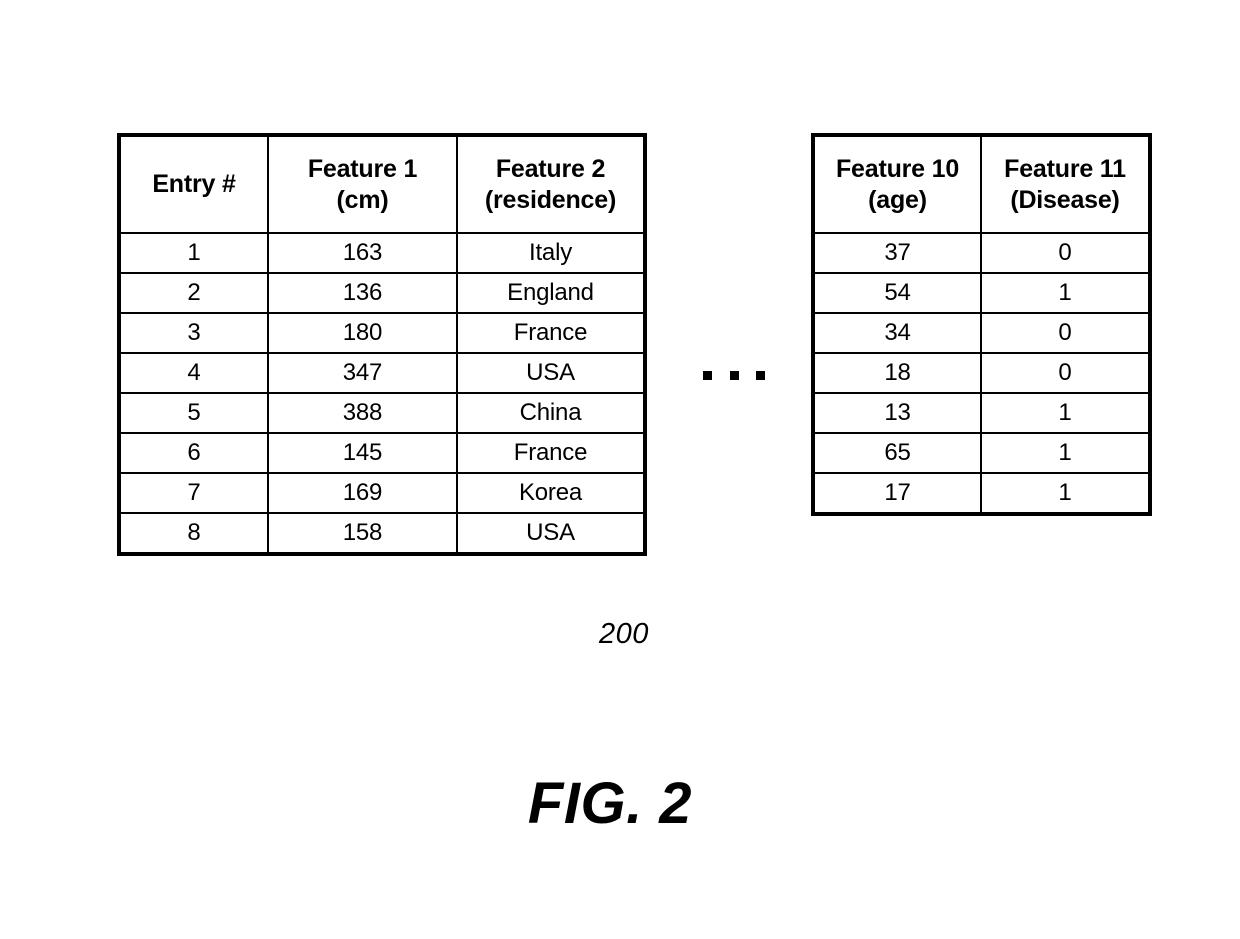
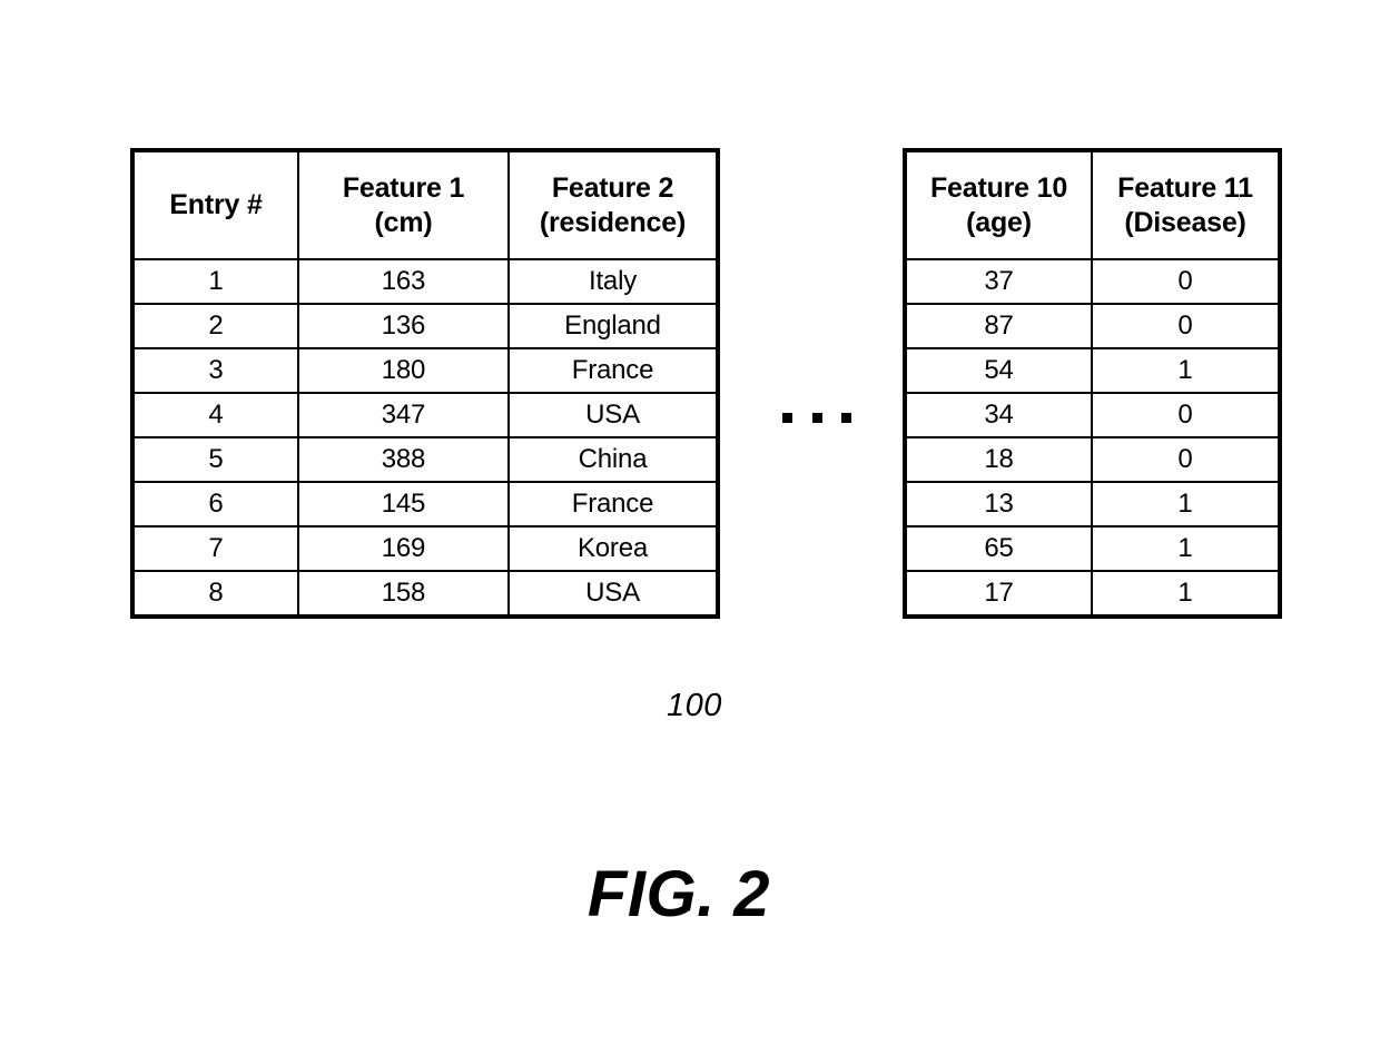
  Entry #	Feature 1 (cm)	Feature 2 (residence)
  1	163	Italy
  2	136	England
  3	180	France
  4	347	USA
  5	388	China
  6	145	France
  7	169	Korea
  8	158	USA
  Feature 10 (age)	Feature 11 (Disease)
  37	0
+ 87	0
  54	1
  34	0
  18	0
  13	1
  65	1
  17	1
- 200
+ 100
  FIG. 2
